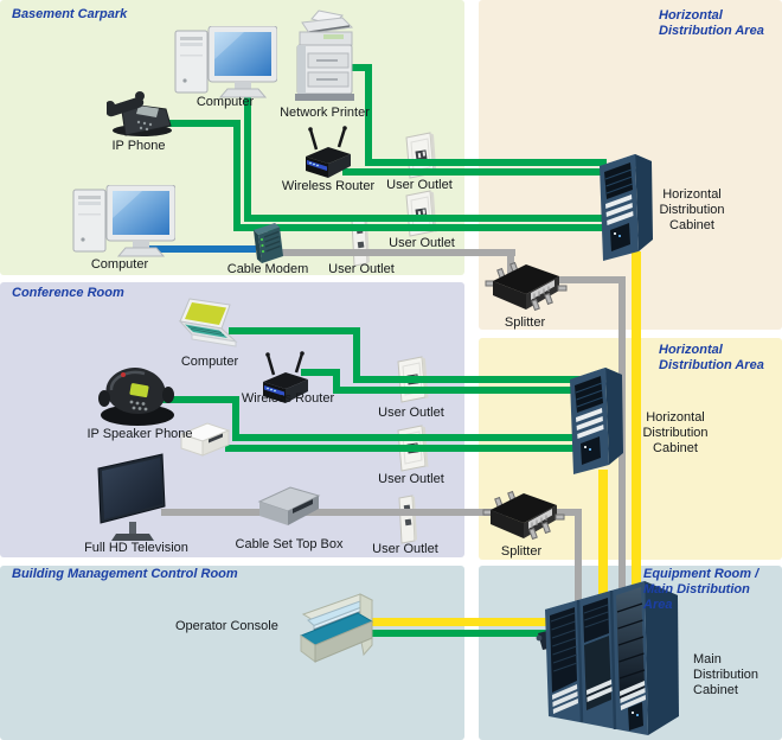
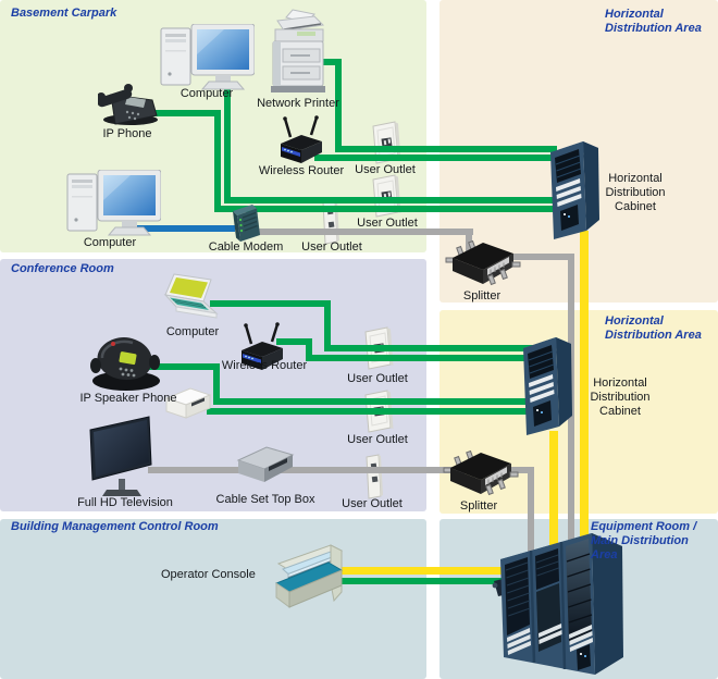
  Basement Carpark
  Horizontal Distribution Area
  Conference Room
  Horizontal Distribution Area
  Building Management Control Room
  Equipment Room /
  Main Distribution Area
  Computer
  IP Phone
  Network Printer
  Wireless Router
  User Outlet
  User Outlet
  Computer
  Cable Modem
  User Outlet
  Horizontal Distribution Cabinet
  Splitter
  Computer
  Wireless Router
  User Outlet
  IP Speaker Phone
  User Outlet
  Full HD Television
  Cable Set Top Box
  User Outlet
  Horizontal Distribution Cabinet
  Splitter
  Operator Console
- Main Distribution Cabinet
